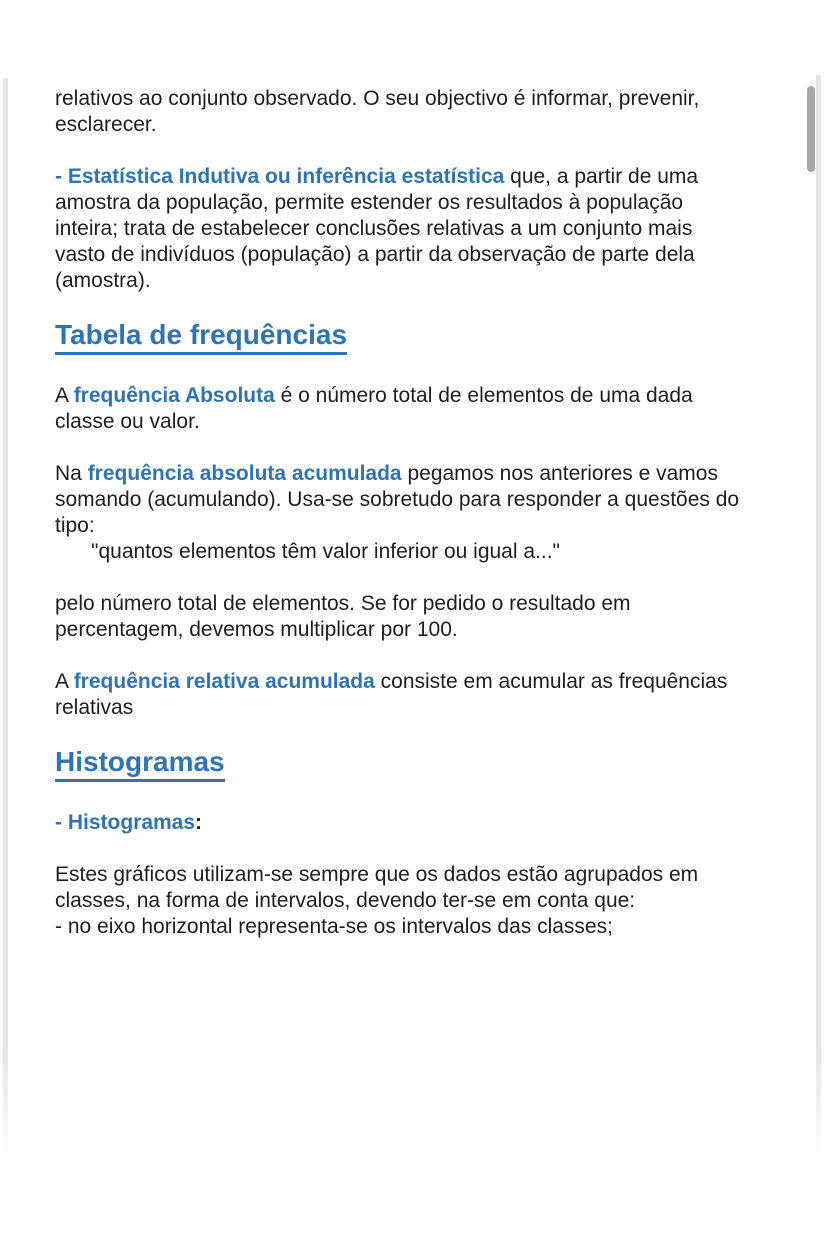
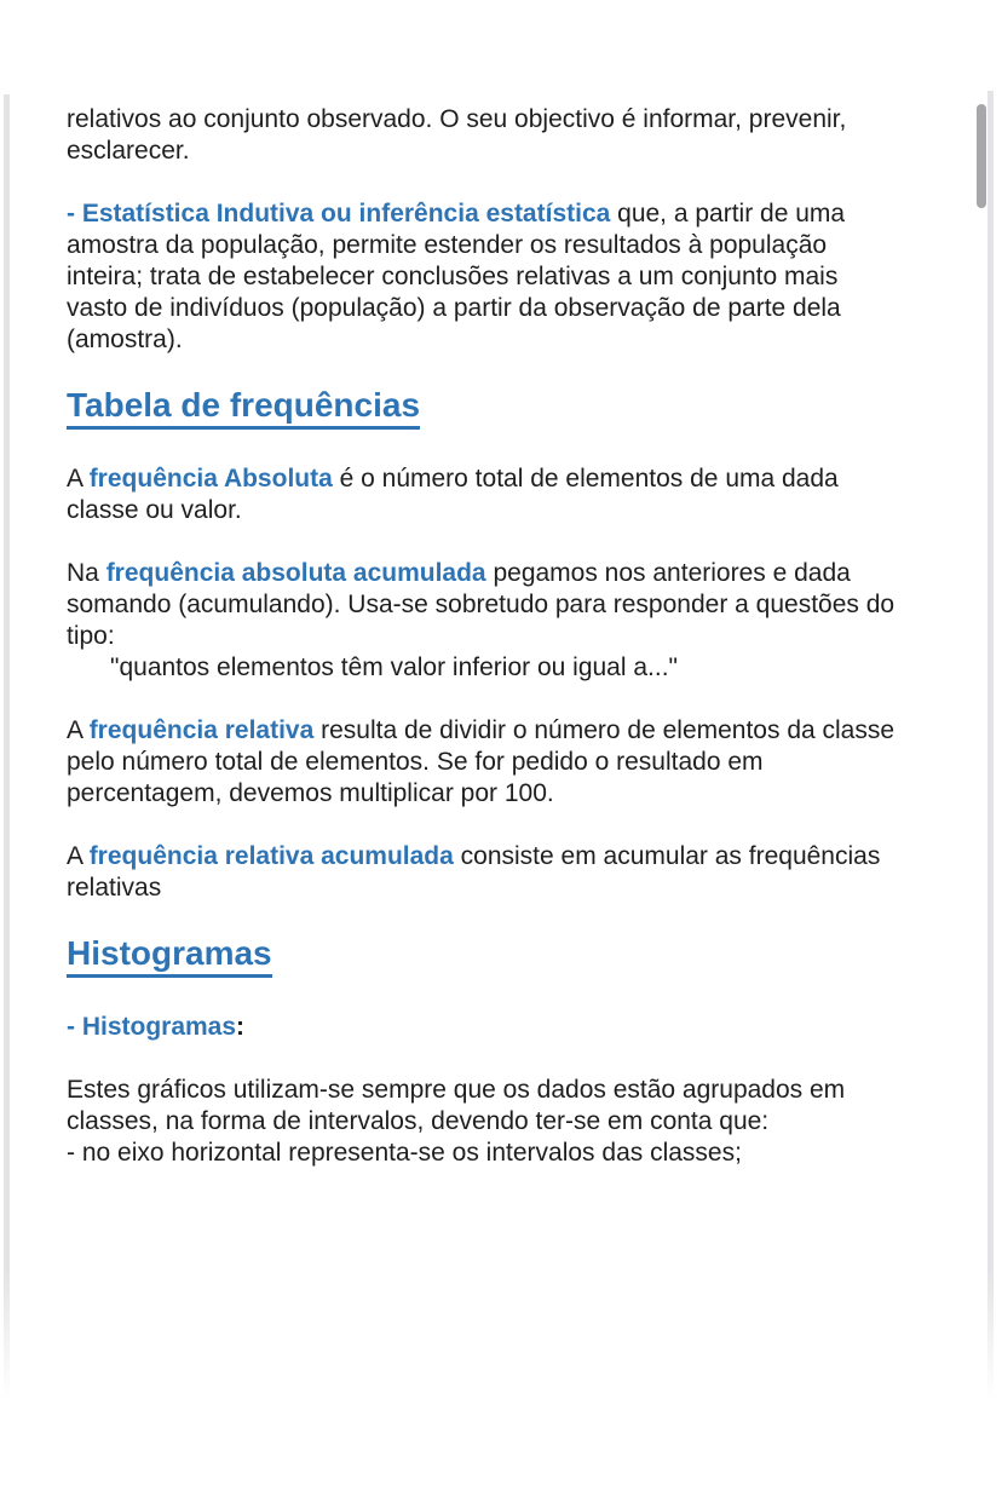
  relativos ao conjunto observado. O seu objectivo é informar, prevenir,
  esclarecer.
  - Estatística Indutiva ou inferência estatística que, a partir de uma
  amostra da população, permite estender os resultados à população
  inteira; trata de estabelecer conclusões relativas a um conjunto mais
  vasto de indivíduos (população) a partir da observação de parte dela
  (amostra).
  Tabela de frequências
  A frequência Absoluta é o número total de elementos de uma dada
  classe ou valor.
- Na frequência absoluta acumulada pegamos nos anteriores e vamos
+ Na frequência absoluta acumulada pegamos nos anteriores e dada
  somando (acumulando). Usa-se sobretudo para responder a questões do
  tipo:
  "quantos elementos têm valor inferior ou igual a..."
+ A frequência relativa resulta de dividir o número de elementos da classe
  pelo número total de elementos. Se for pedido o resultado em
  percentagem, devemos multiplicar por 100.
  A frequência relativa acumulada consiste em acumular as frequências
  relativas
  Histogramas
  - Histogramas:
  Estes gráficos utilizam-se sempre que os dados estão agrupados em
  classes, na forma de intervalos, devendo ter-se em conta que:
  - no eixo horizontal representa-se os intervalos das classes;
